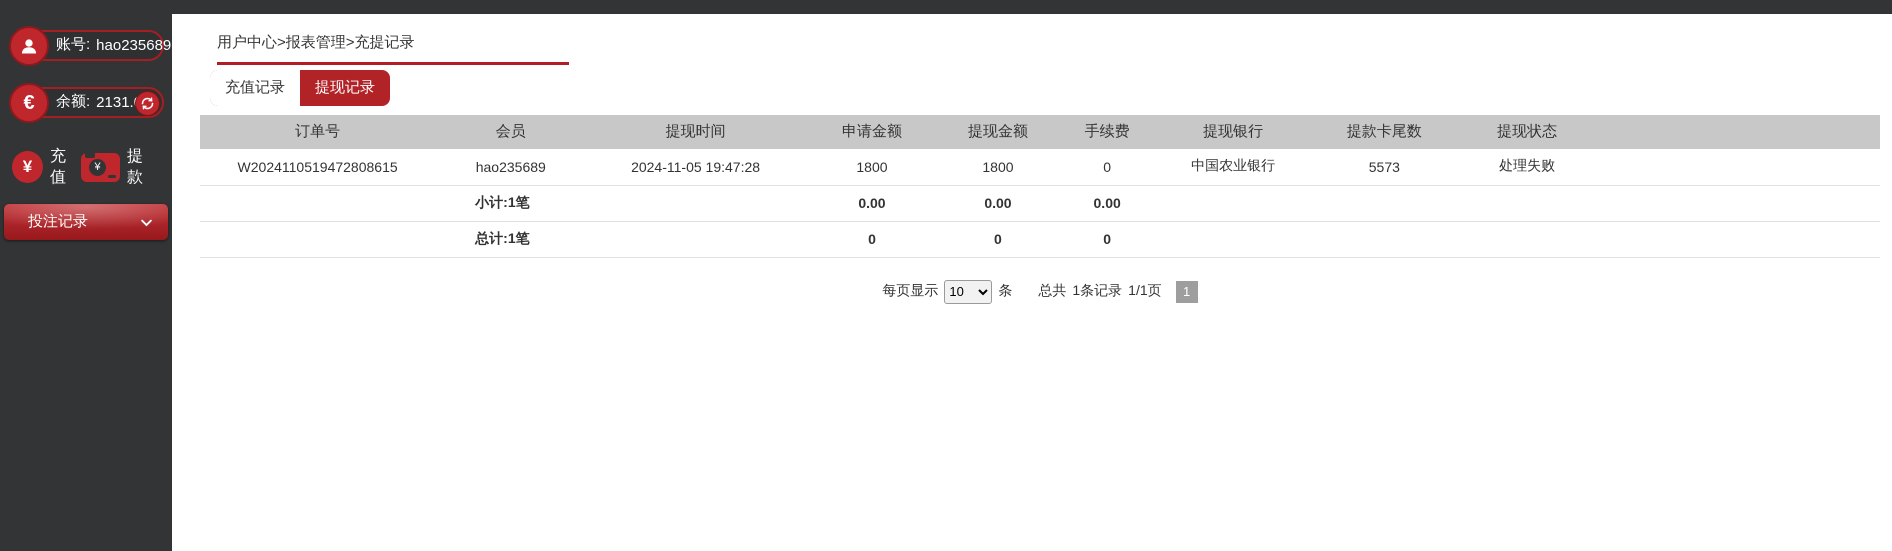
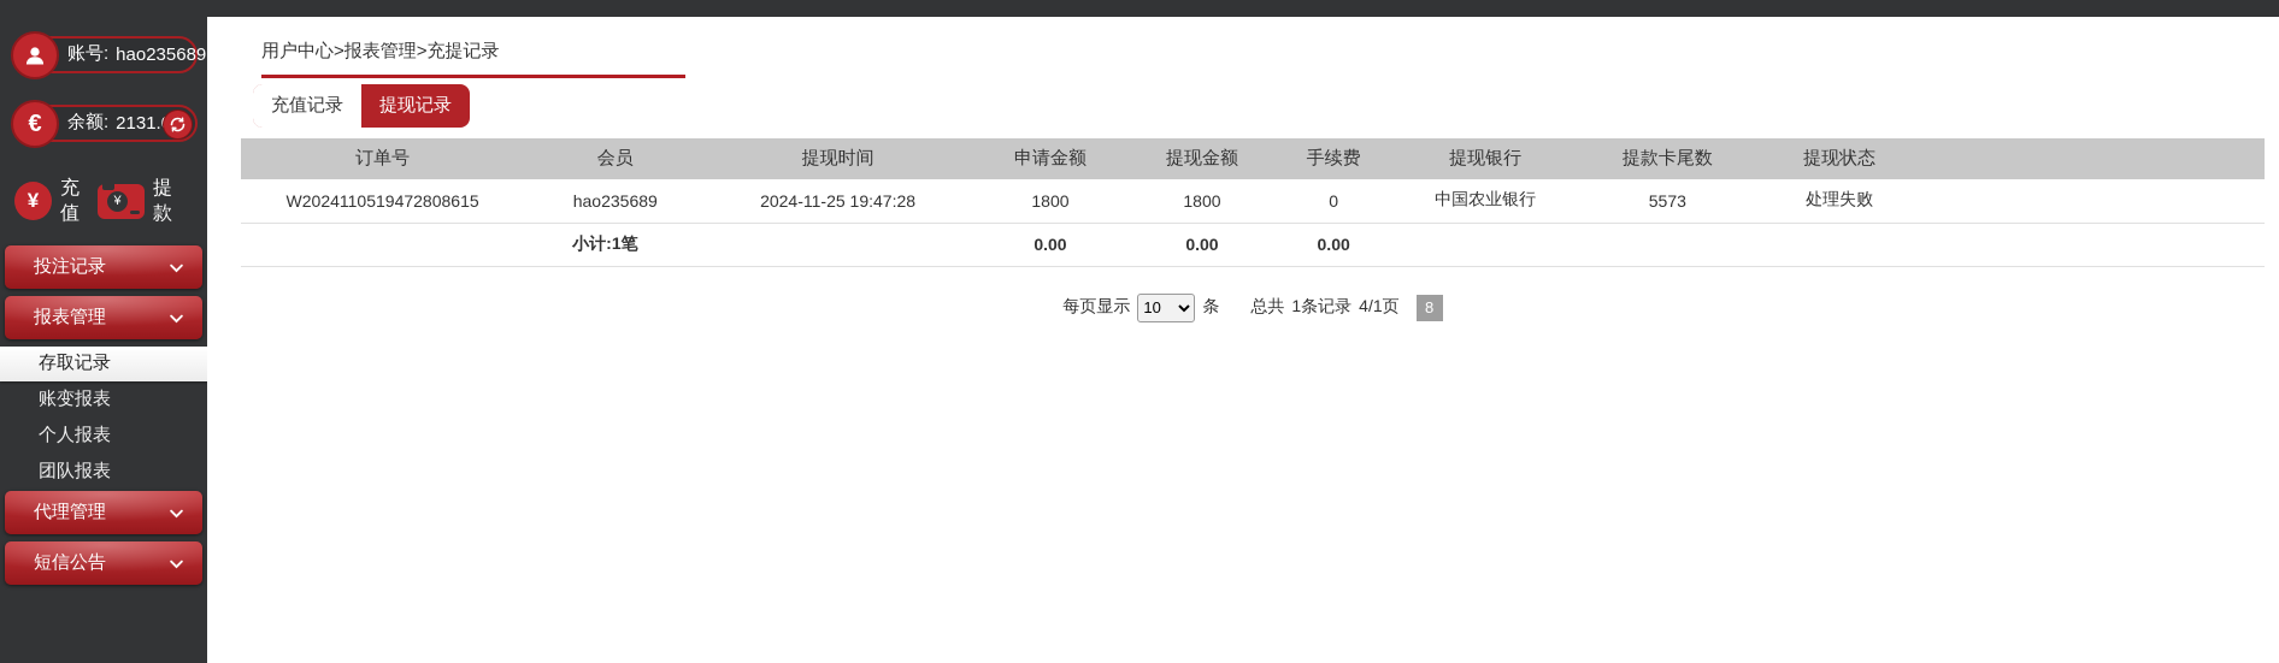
  账号:
  hao235689
  €
  余额:
  2131.
  ¥
  充值
  ¥
  提款
  投注记录
+ 报表管理
+ 存取记录
+ 账变报表
+ 个人报表
+ 团队报表
+ 代理管理
+ 短信公告
  用户中心>报表管理>充提记录
  充值记录
  提现记录
  订单号	会员	提现时间	申请金额	提现金额	手续费	提现银行	提款卡尾数	提现状态
- W2024110519472808615	hao235689	2024-11-05 19:47:28	1800	1800	0	中国农业银行	5573	处理失败
+ W2024110519472808615	hao235689	2024-11-25 19:47:28	1800	1800	0	中国农业银行	5573	处理失败
  小计:1笔	0.00	0.00	0.00
- 总计:1笔	0	0	0
  每页显示
  10
  条
  总共
  1条记录
- 1/1页
+ 4/1页
- 1
+ 8
